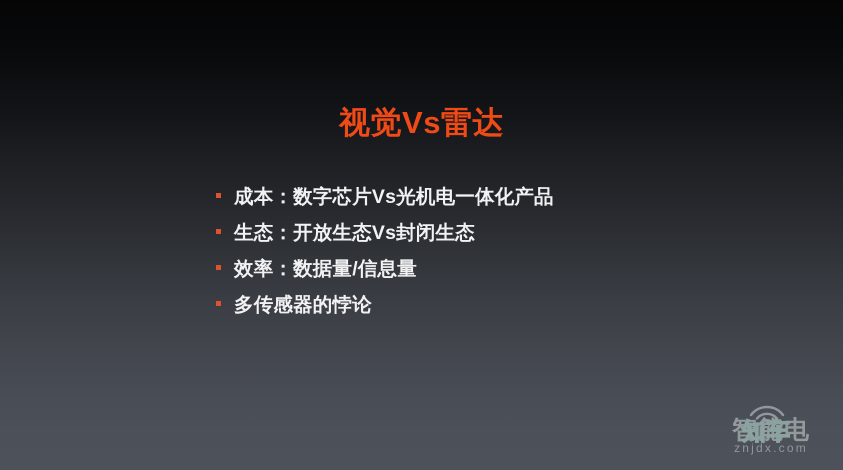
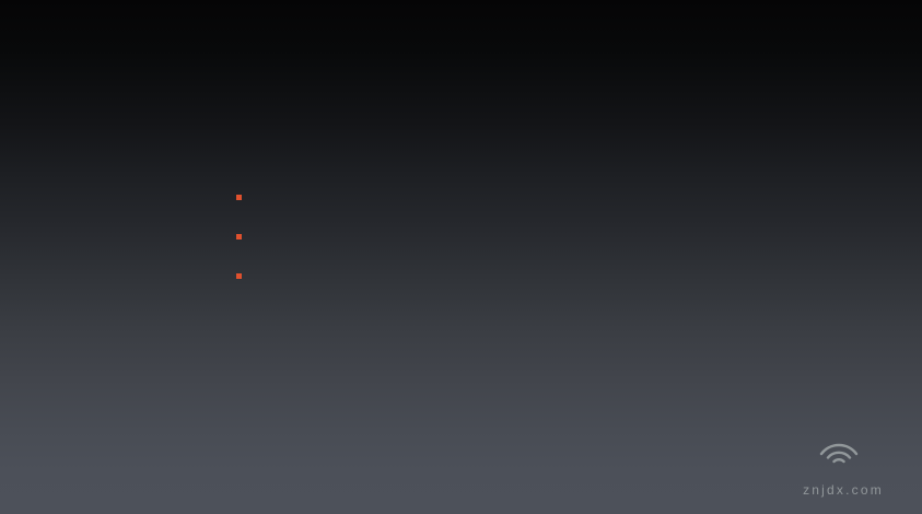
- 视觉Vs雷达
- 成本：数字芯片Vs光机电一体化产品
- 生态：开放生态Vs封闭生态
- 效率：数据量/信息量
- 多传感器的悖论
- 智能电
- 知车
  znjdx.com
